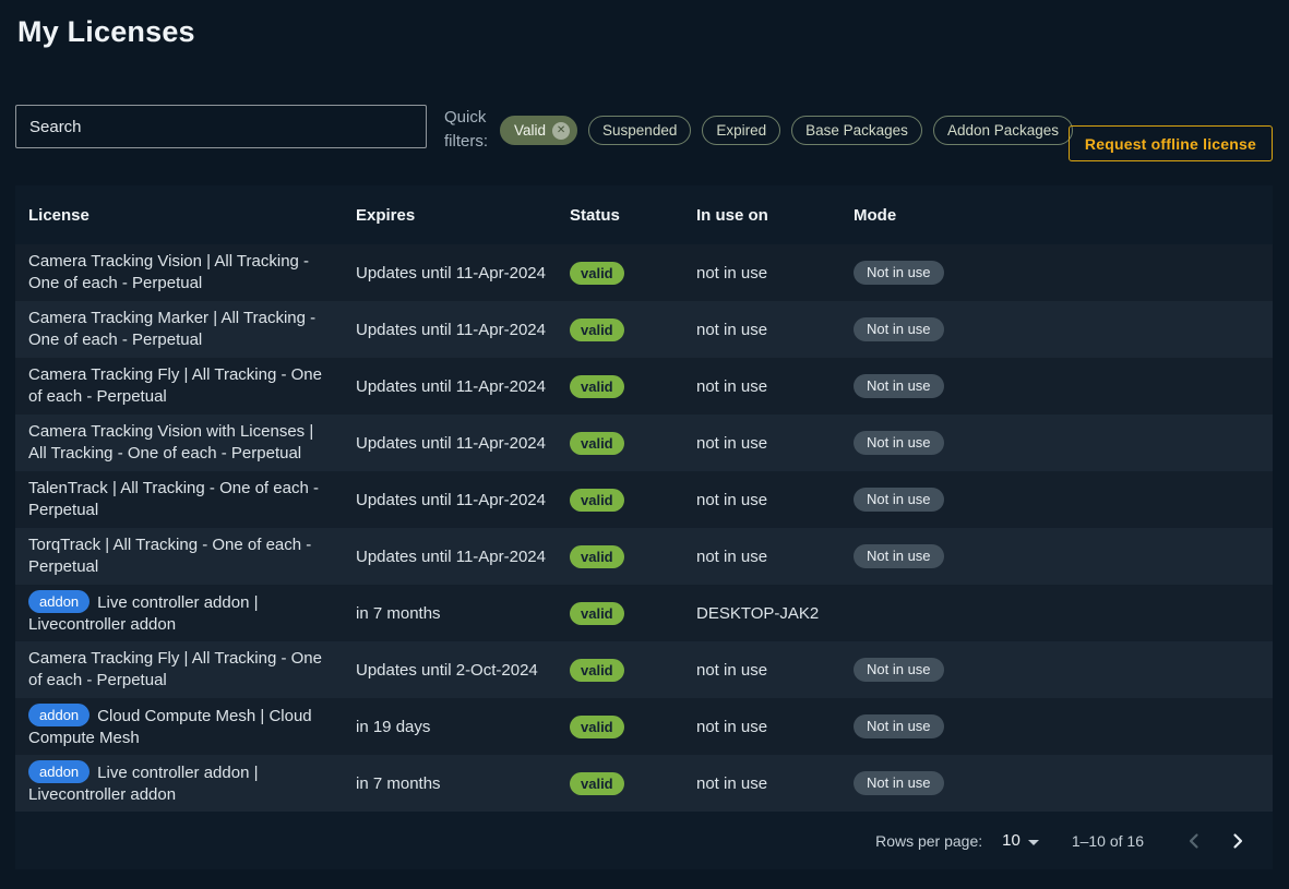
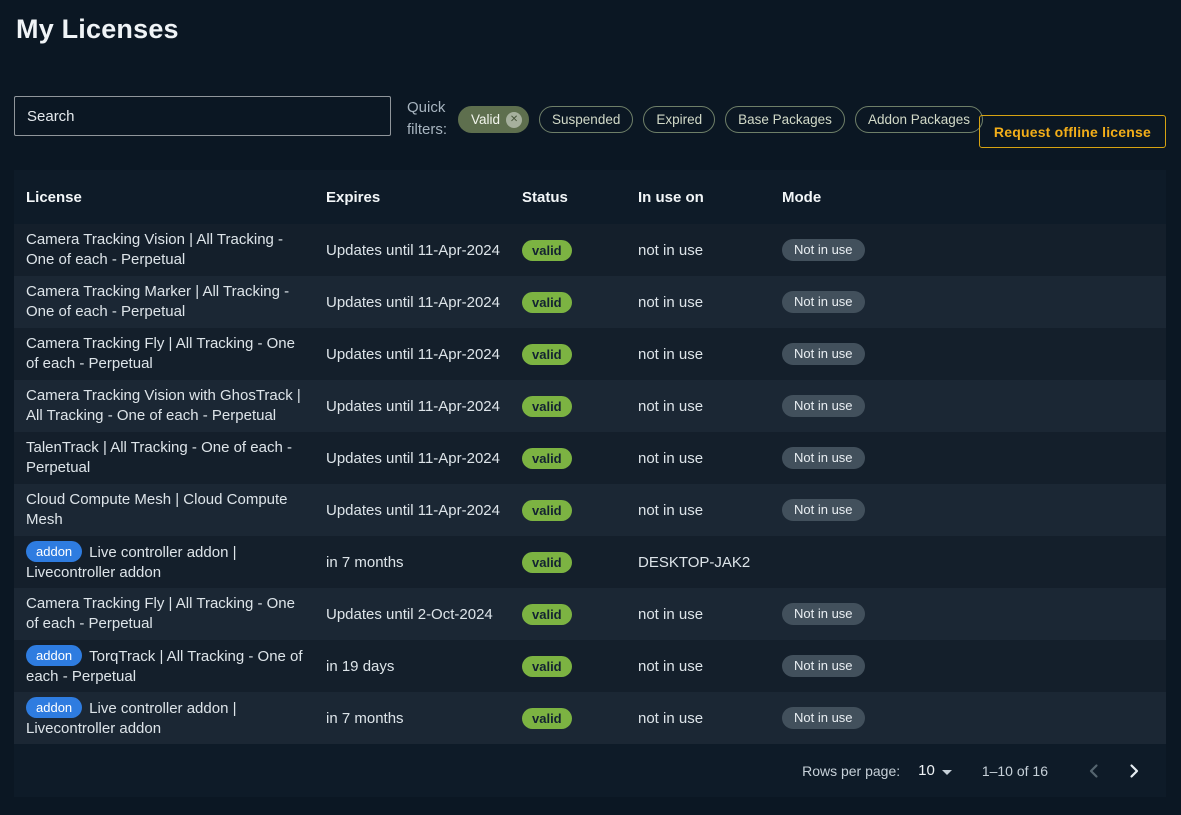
  My Licenses
  Search
  Quick filters:
  Valid
  ✕
  Suspended
  Expired
  Base Packages
  Addon Packages
  Request offline license
  License
  Expires
  Status
  In use on
  Mode
  Camera Tracking Vision | All Tracking - One of each - Perpetual
  Updates until 11-Apr-2024
  valid
  not in use
  Not in use
  Camera Tracking Marker | All Tracking - One of each - Perpetual
  Updates until 11-Apr-2024
  valid
  not in use
  Not in use
  Camera Tracking Fly | All Tracking - One of each - Perpetual
  Updates until 11-Apr-2024
  valid
  not in use
  Not in use
- Camera Tracking Vision with Licenses | All Tracking - One of each - Perpetual
+ Camera Tracking Vision with GhosTrack | All Tracking - One of each - Perpetual
  Updates until 11-Apr-2024
  valid
  not in use
  Not in use
  TalenTrack | All Tracking - One of each - Perpetual
  Updates until 11-Apr-2024
  valid
  not in use
  Not in use
- TorqTrack | All Tracking - One of each - Perpetual
+ Cloud Compute Mesh | Cloud Compute Mesh
  Updates until 11-Apr-2024
  valid
  not in use
  Not in use
  addon Live controller addon | Livecontroller addon
  in 7 months
  valid
  DESKTOP-JAK2
  Camera Tracking Fly | All Tracking - One of each - Perpetual
  Updates until 2-Oct-2024
  valid
  not in use
  Not in use
- addon Cloud Compute Mesh | Cloud Compute Mesh
+ addon TorqTrack | All Tracking - One of each - Perpetual
  in 19 days
  valid
  not in use
  Not in use
  addon Live controller addon | Livecontroller addon
  in 7 months
  valid
  not in use
  Not in use
  Rows per page:
  10
  1–10 of 16
